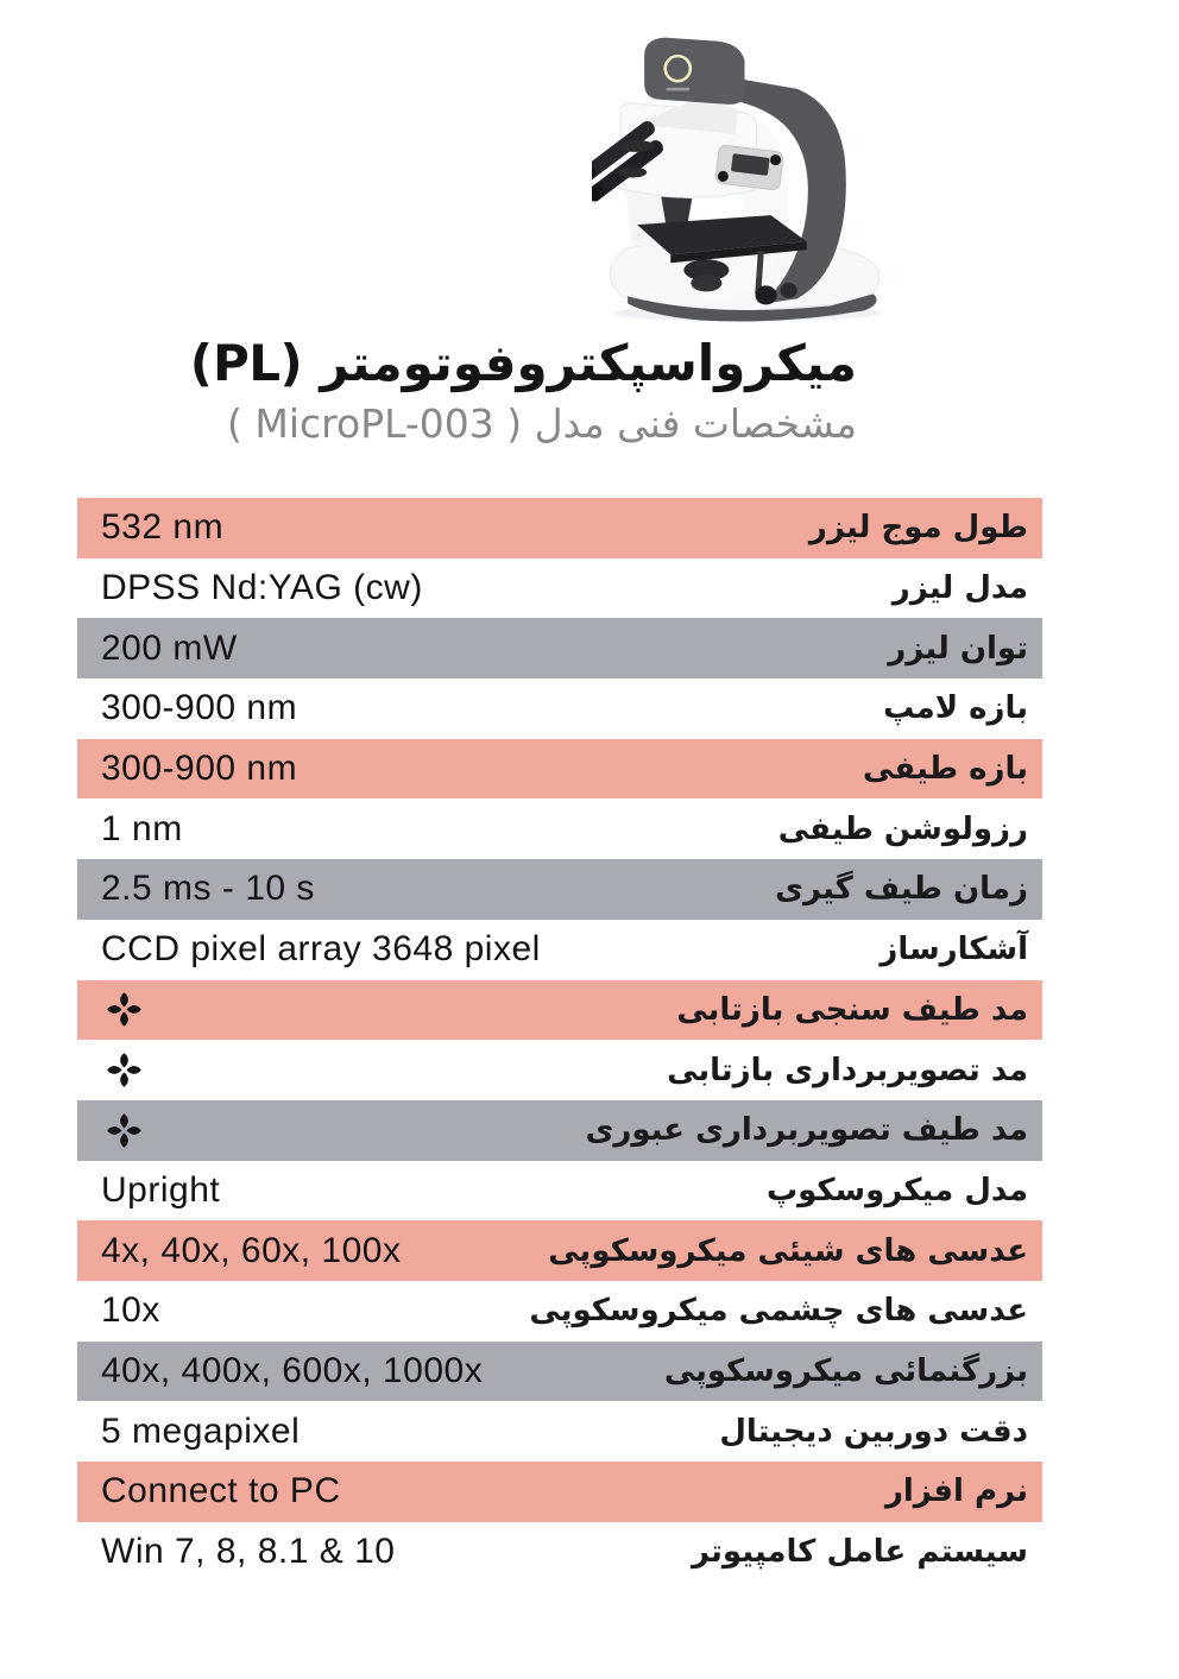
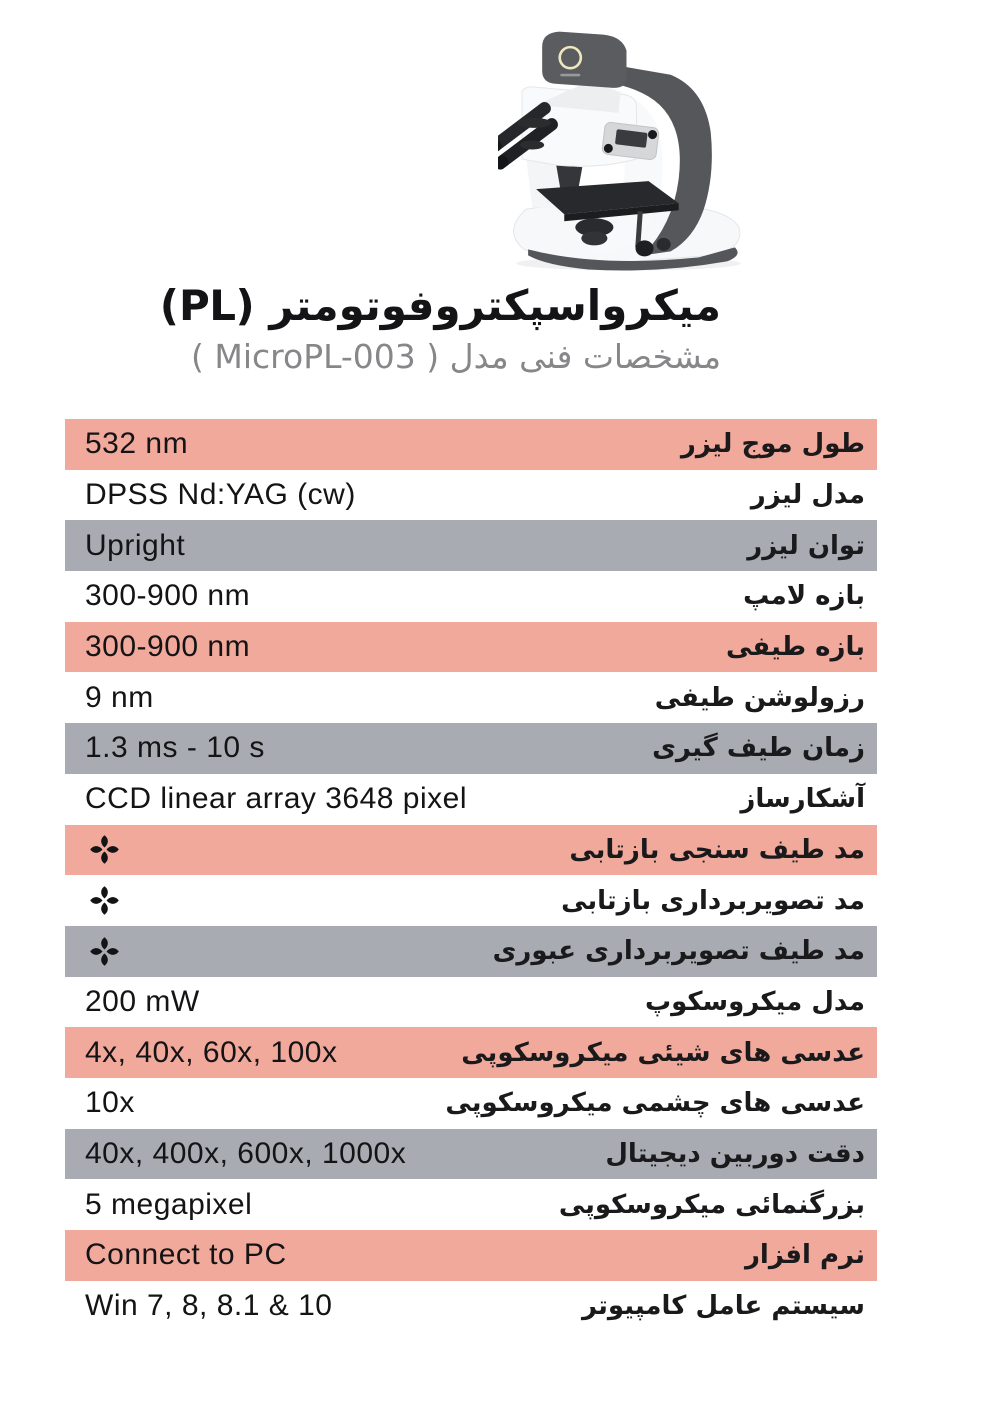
  میکرواسپکتروفوتومتر (PL)
  مشخصات فنی مدل ( MicroPL-003 )
  532 nm
  طول موج لیزر
  DPSS Nd:YAG (cw)
  مدل لیزر
- 200 mW
+ Upright
  توان لیزر
  300-900 nm
  بازه لامپ
  300-900 nm
  بازه طیفی
- 1 nm
+ 9 nm
  رزولوشن طیفی
- 2.5 ms - 10 s
+ 1.3 ms - 10 s
  زمان طیف گیری
- CCD pixel array 3648 pixel
+ CCD linear array 3648 pixel
  آشکارساز
  مد طیف سنجی بازتابی
  مد تصویربرداری بازتابی
  مد طیف تصویربرداری عبوری
- Upright
+ 200 mW
  مدل میکروسکوپ
  4x, 40x, 60x, 100x
  عدسی های شیئی میکروسکوپی
  10x
  عدسی های چشمی میکروسکوپی
  40x, 400x, 600x, 1000x
- بزرگنمائی میکروسکوپی
+ دقت دوربین دیجیتال
  5 megapixel
- دقت دوربین دیجیتال
+ بزرگنمائی میکروسکوپی
  Connect to PC
  نرم افزار
  Win 7, 8, 8.1 & 10
  سیستم عامل کامپیوتر
